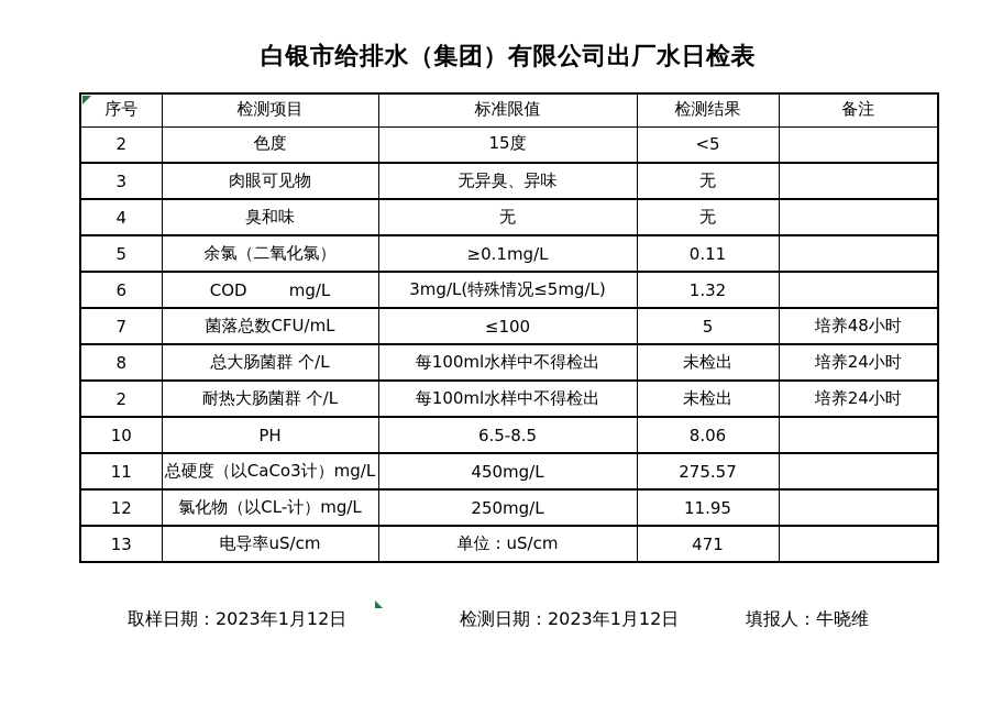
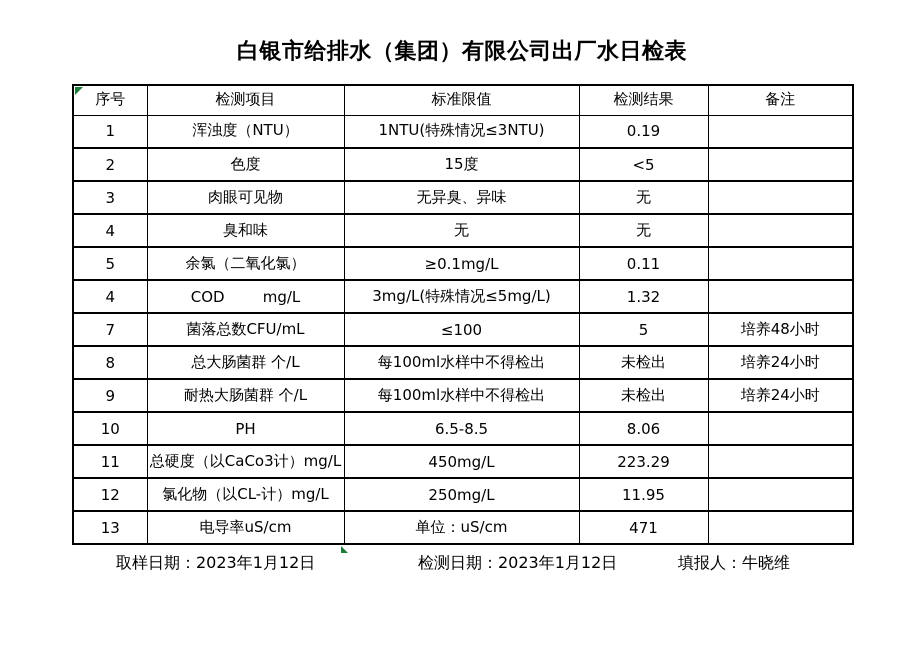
  白银市给排水（集团）有限公司出厂水日检表
  序号	检测项目	标准限值	检测结果	备注
+ 1	浑浊度（NTU）	1NTU(特殊情况≤3NTU)	0.19
  2	色度	15度	<5
  3	肉眼可见物	无异臭、异味	无
  4	臭和味	无	无
  5	余氯（二氧化氯）	≥0.1mg/L	0.11
- 6	COD mg/L	3mg/L(特殊情况≤5mg/L)	1.32
+ 4	COD mg/L	3mg/L(特殊情况≤5mg/L)	1.32
  7	菌落总数CFU/mL	≤100	5	培养48小时
  8	总大肠菌群 个/L	每100ml水样中不得检出	未检出	培养24小时
- 2	耐热大肠菌群 个/L	每100ml水样中不得检出	未检出	培养24小时
+ 9	耐热大肠菌群 个/L	每100ml水样中不得检出	未检出	培养24小时
  10	PH	6.5-8.5	8.06
- 11	总硬度（以CaCo3计）mg/L	450mg/L	275.57
+ 11	总硬度（以CaCo3计）mg/L	450mg/L	223.29
  12	氯化物（以CL-计）mg/L	250mg/L	11.95
  13	电导率uS/cm	单位：uS/cm	471
  取样日期：2023年1月12日
  检测日期：2023年1月12日
  填报人：牛晓维
